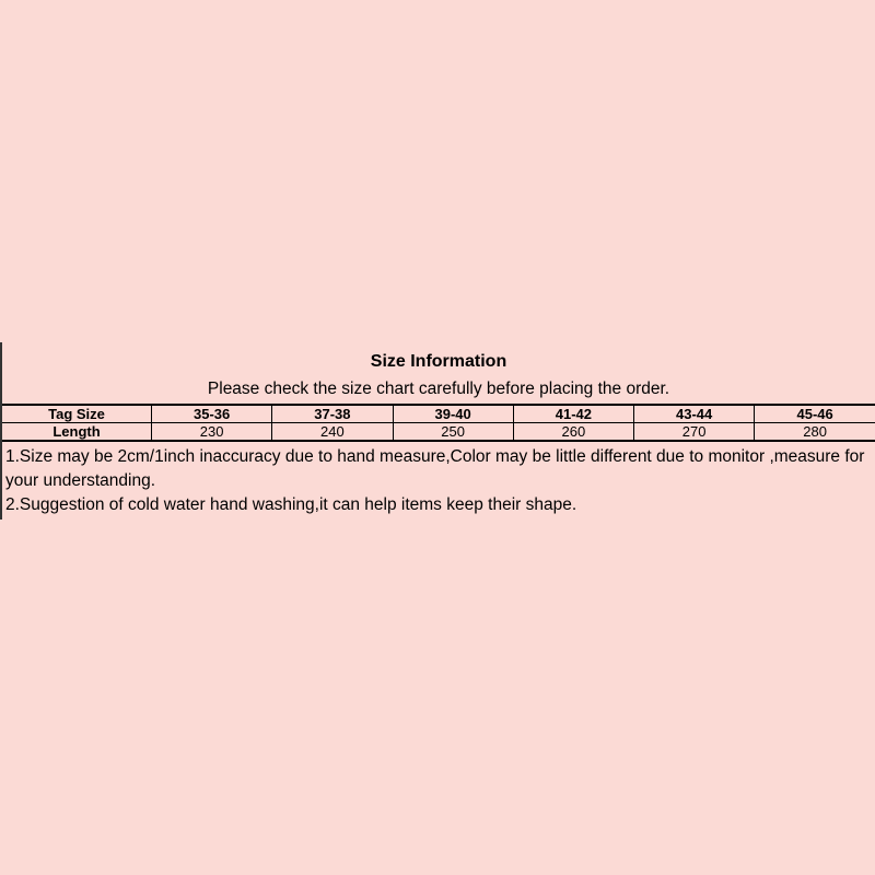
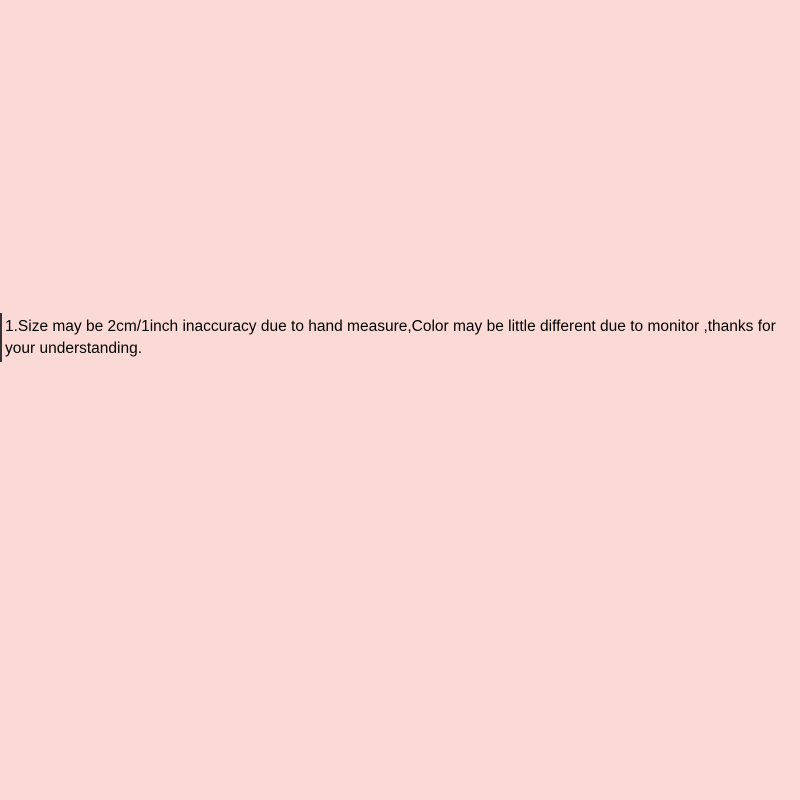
- Size Information
- Please check the size chart carefully before placing the order.
- Tag Size	35-36	37-38	39-40	41-42	43-44	45-46
- Length	230	240	250	260	270	280
- 1.Size may be 2cm/1inch inaccuracy due to hand measure,Color may be little different due to monitor ,measure for your understanding.
+ 1.Size may be 2cm/1inch inaccuracy due to hand measure,Color may be little different due to monitor ,thanks for your understanding.
- 2.Suggestion of cold water hand washing,it can help items keep their shape.
